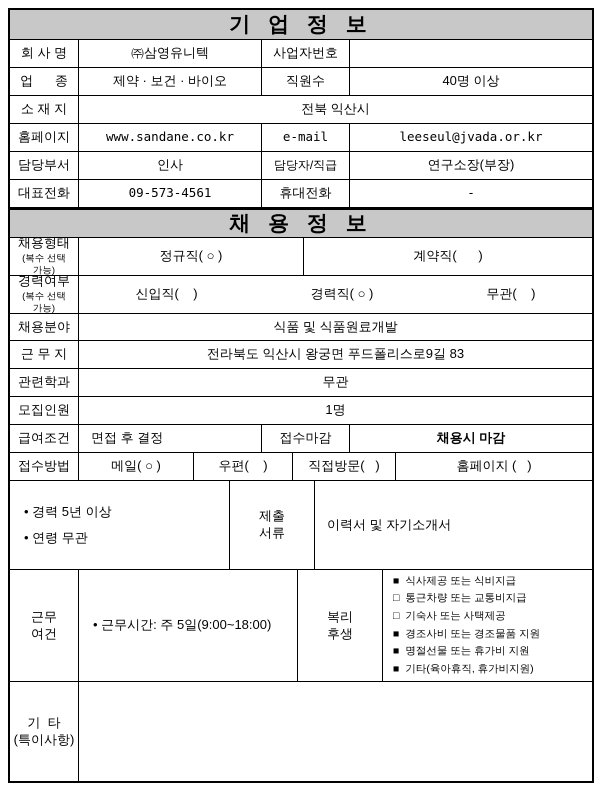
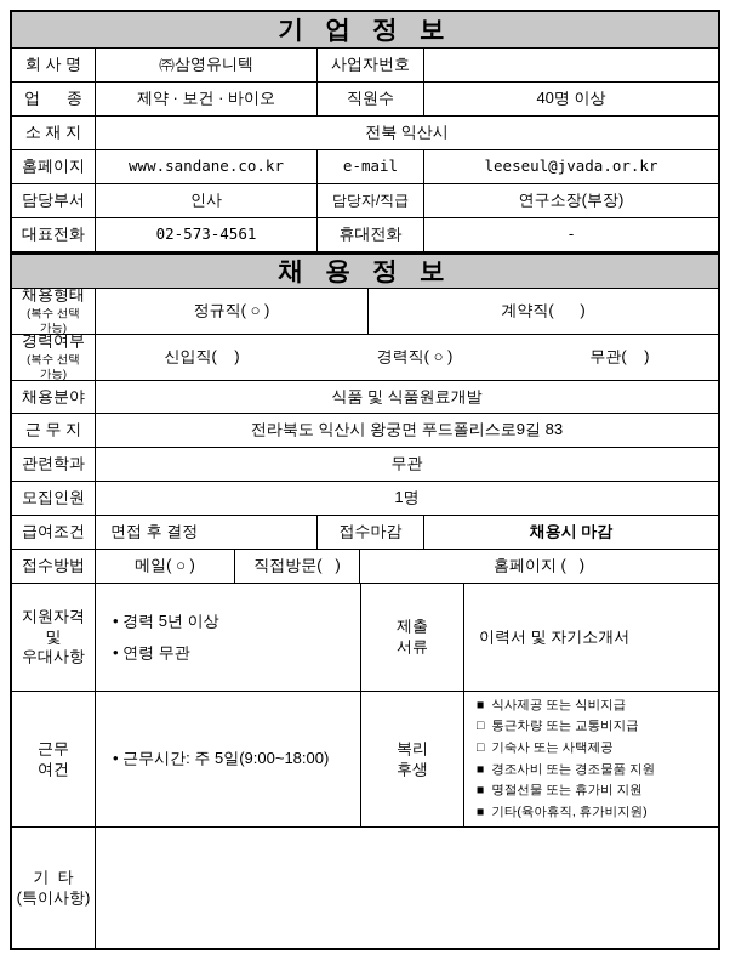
  기 업 정 보
  회 사 명
  ㈜삼영유니텍
  사업자번호
  업 종
  제약 · 보건 · 바이오
  직원수
  40명 이상
  소 재 지
  전북 익산시
  홈페이지
  www.sandane.co.kr
  e-mail
  leeseul@jvada.or.kr
  담당부서
  인사
  담당자/직급
  연구소장(부장)
  대표전화
- 09-573-4561
+ 02-573-4561
  휴대전화
  -
  채 용 정 보
  채용형태
  (복수 선택
  가능)
  정규직( ○ )
  계약직( )
  경력여부
  (복수 선택
  가능)
  신입직( )
  경력직( ○ )
  무관( )
  채용분야
  식품 및 식품원료개발
  근 무 지
  전라북도 익산시 왕궁면 푸드폴리스로9길 83
  관련학과
  무관
  모집인원
  1명
  급여조건
  면접 후 결정
  접수마감
  채용시 마감
  접수방법
  메일( ○ )
- 우편( )
  직접방문( )
  홈페이지 ( )
+ 지원자격
+ 및
+ 우대사항
  • 경력 5년 이상
  • 연령 무관
  제출
  서류
  이력서 및 자기소개서
  근무
  여건
  • 근무시간: 주 5일(9:00~18:00)
  복리
  후생
  ■
  식사제공 또는 식비지급
  □
  통근차량 또는 교통비지급
  □
  기숙사 또는 사택제공
  ■
  경조사비 또는 경조물품 지원
  ■
  명절선물 또는 휴가비 지원
  ■
  기타(육아휴직, 휴가비지원)
  기 타
  (특이사항)
